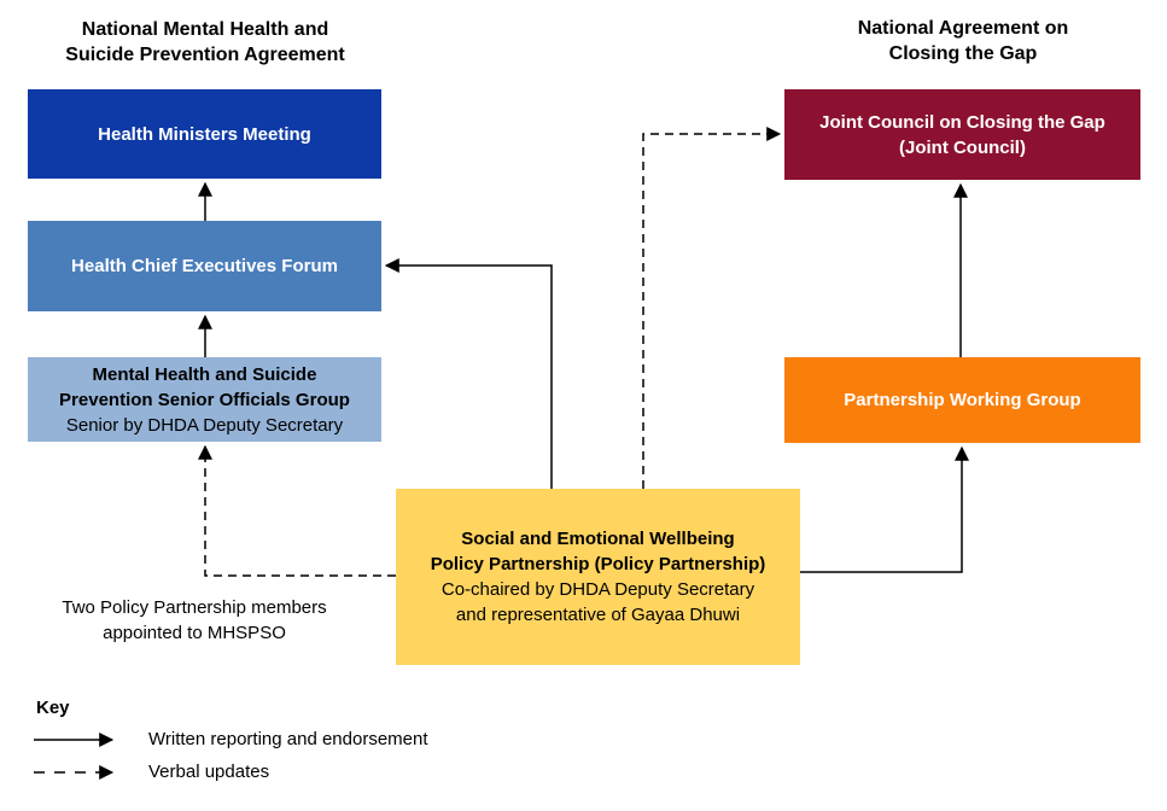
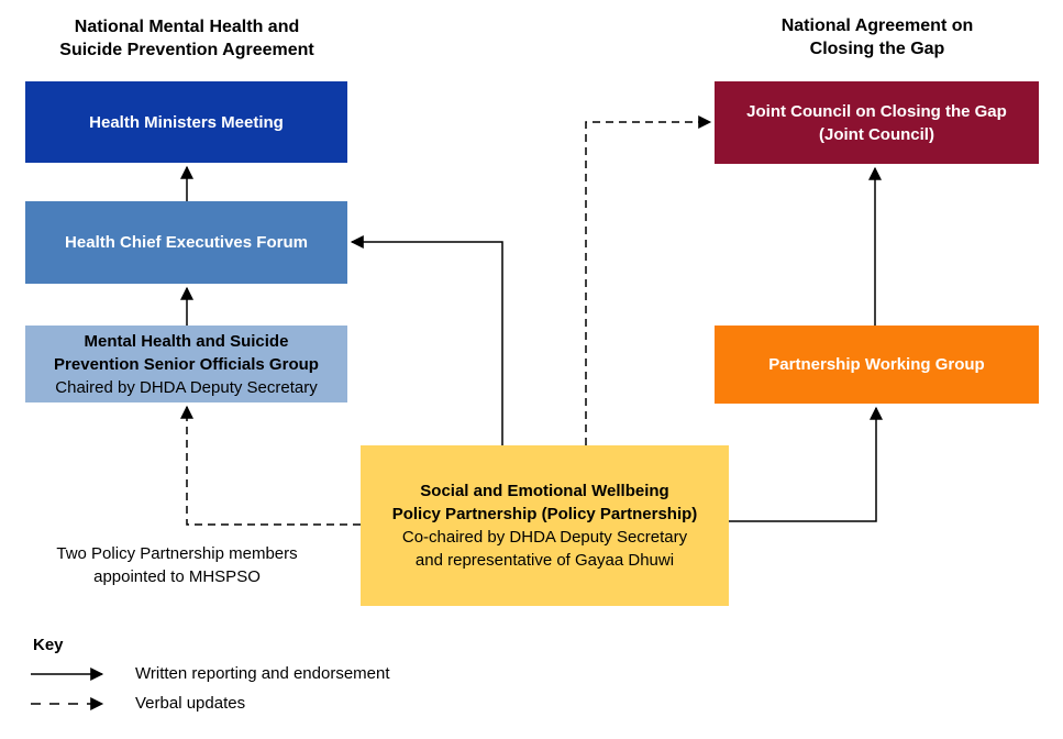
  National Mental Health and
  Suicide Prevention Agreement
  National Agreement on
  Closing the Gap
  Health Ministers Meeting
  Health Chief Executives Forum
  Mental Health and Suicide
  Prevention Senior Officials Group
- Senior by DHDA Deputy Secretary
+ Chaired by DHDA Deputy Secretary
  Joint Council on Closing the Gap
  (Joint Council)
  Partnership Working Group
  Social and Emotional Wellbeing
  Policy Partnership (Policy Partnership)
  Co-chaired by DHDA Deputy Secretary
  and representative of Gayaa Dhuwi
  Two Policy Partnership members
  appointed to MHSPSO
  Key
  Written reporting and endorsement
  Verbal updates
